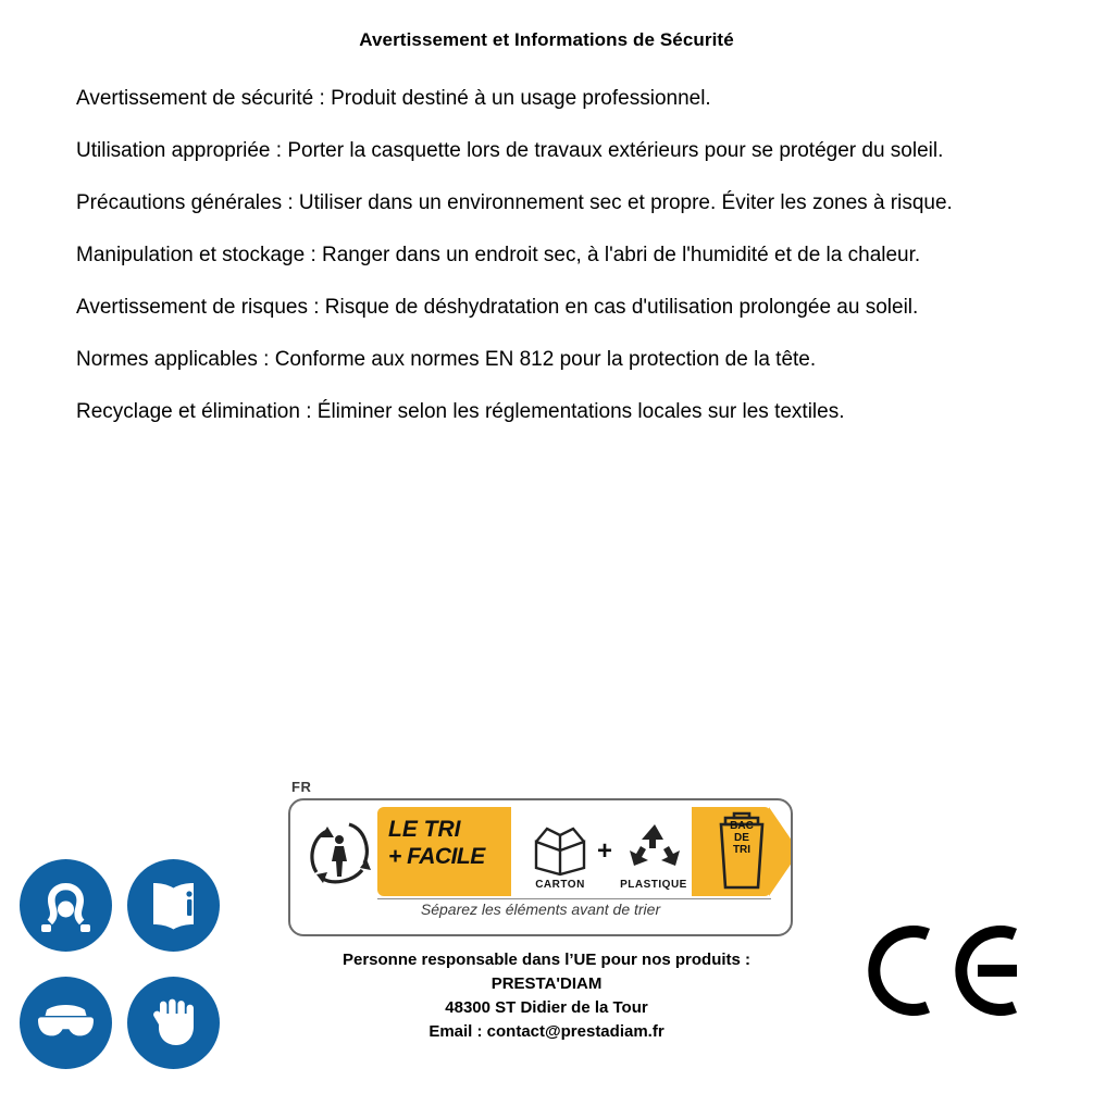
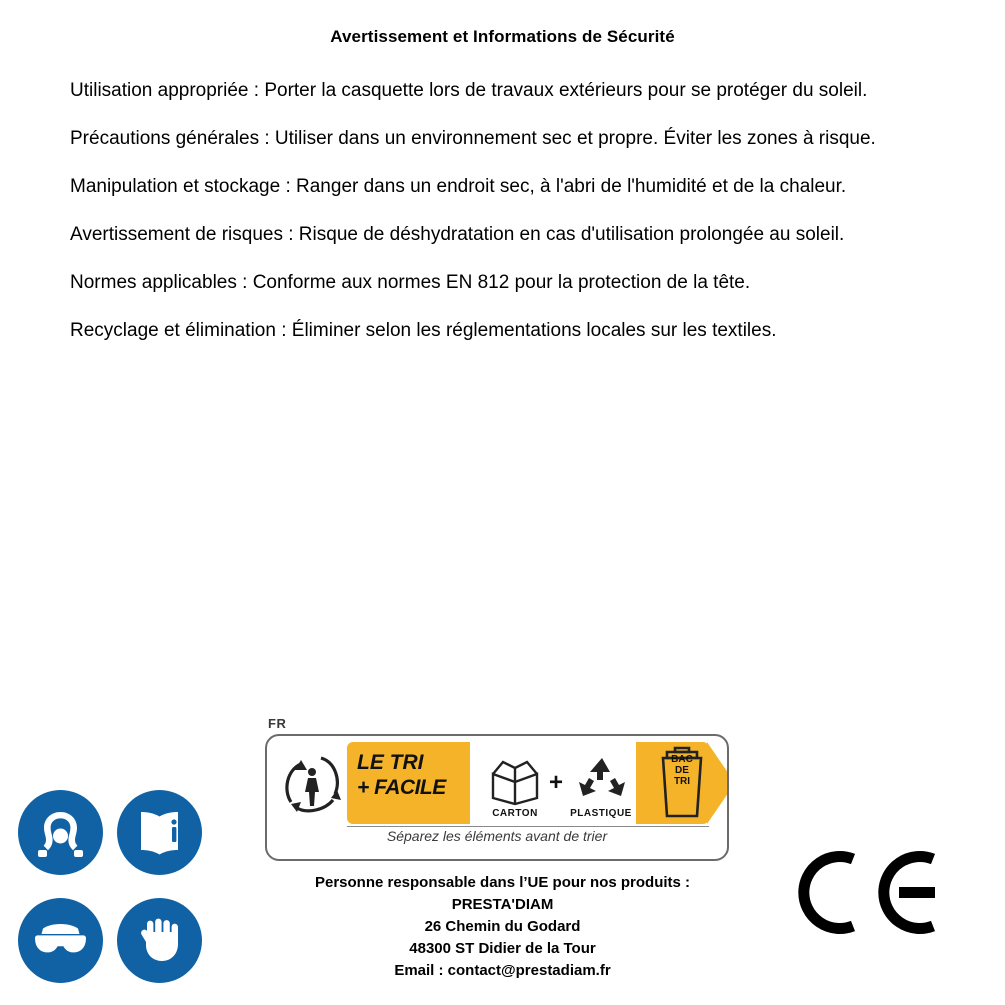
  Avertissement et Informations de Sécurité
- Avertissement de sécurité : Produit destiné à un usage professionnel.
  Utilisation appropriée : Porter la casquette lors de travaux extérieurs pour se protéger du soleil.
  Précautions générales : Utiliser dans un environnement sec et propre. Éviter les zones à risque.
  Manipulation et stockage : Ranger dans un endroit sec, à l'abri de l'humidité et de la chaleur.
  Avertissement de risques : Risque de déshydratation en cas d'utilisation prolongée au soleil.
  Normes applicables : Conforme aux normes EN 812 pour la protection de la tête.
  Recyclage et élimination : Éliminer selon les réglementations locales sur les textiles.
  FR
  LE TRI
  + FACILE
  +
  CARTON
  PLASTIQUE
  BAC
  DE
  TRI
  Séparez les éléments avant de trier
  Personne responsable dans l’UE pour nos produits :
  PRESTA'DIAM
+ 26 Chemin du Godard
  48300 ST Didier de la Tour
  Email : contact@prestadiam.fr
